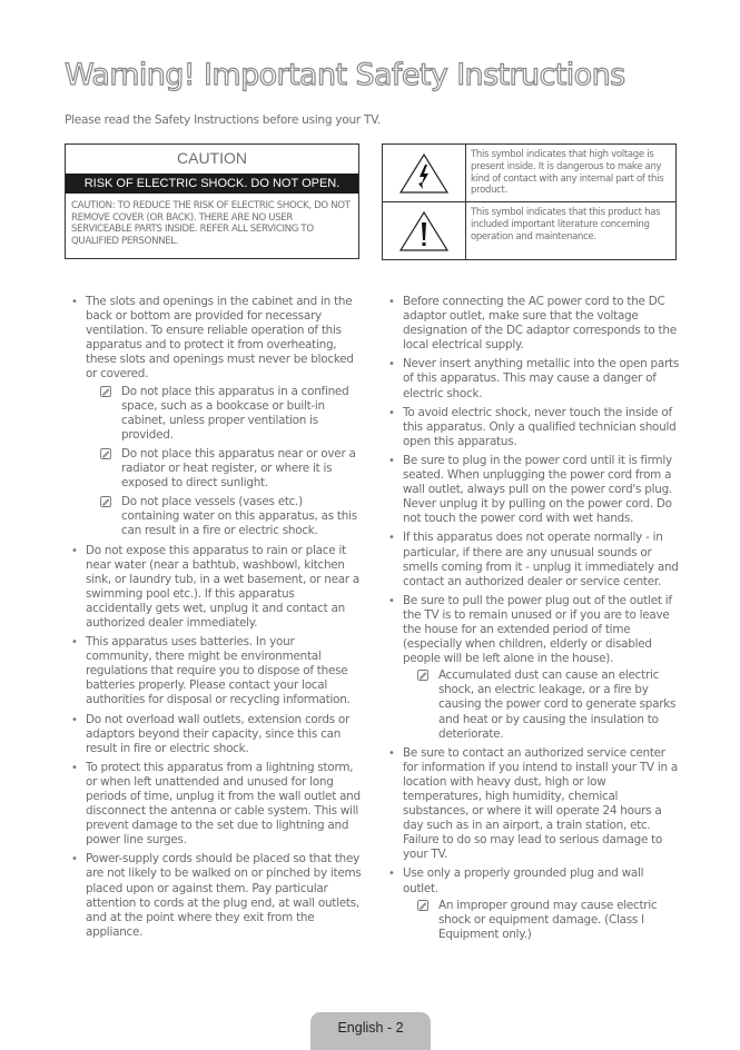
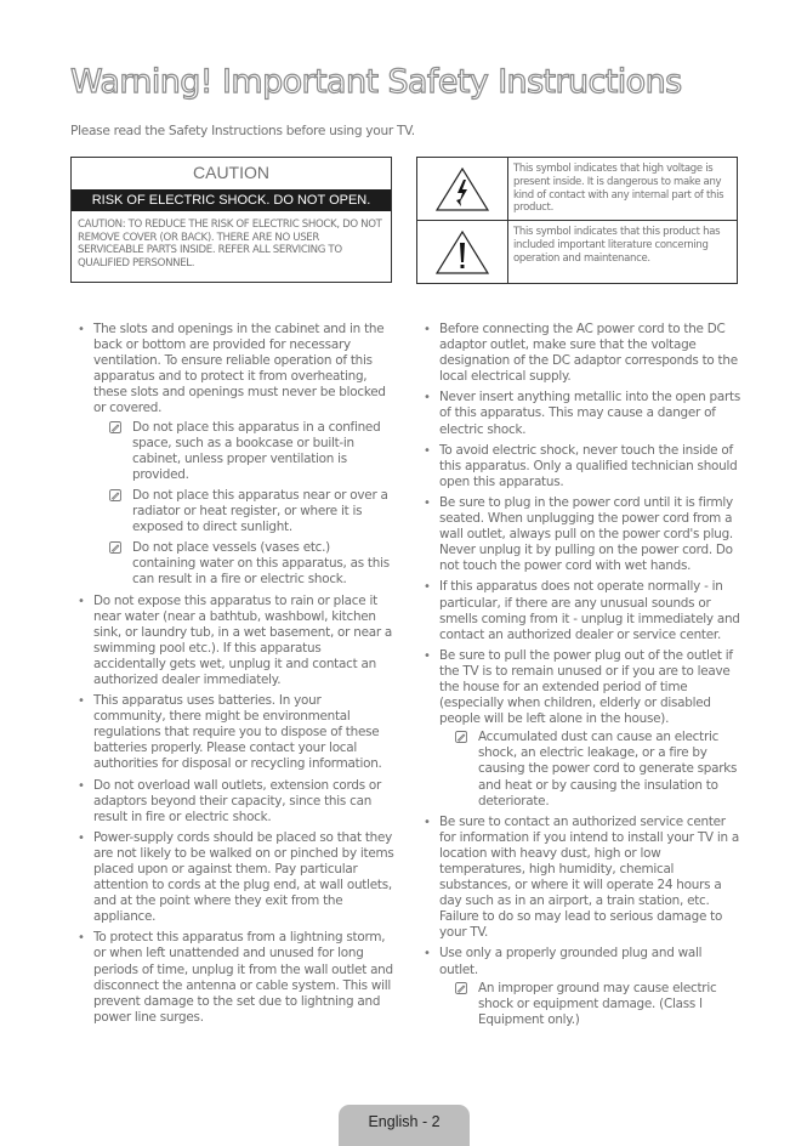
  Warning! Important Safety Instructions
  Please read the Safety Instructions before using your TV.
  CAUTION
  RISK OF ELECTRIC SHOCK. DO NOT OPEN.
  CAUTION: TO REDUCE THE RISK OF ELECTRIC SHOCK, DO NOT REMOVE COVER (OR BACK). THERE ARE NO USER SERVICEABLE PARTS INSIDE. REFER ALL SERVICING TO QUALIFIED PERSONNEL.
  This symbol indicates that high voltage is present inside. It is dangerous to make any kind of contact with any internal part of this product.
  This symbol indicates that this product has included important literature concerning operation and maintenance.
  •
  The slots and openings in the cabinet and in the back or bottom are provided for necessary ventilation. To ensure reliable operation of this apparatus and to protect it from overheating, these slots and openings must never be blocked or covered.
  Do not place this apparatus in a confined space, such as a bookcase or built-in cabinet, unless proper ventilation is provided.
  Do not place this apparatus near or over a radiator or heat register, or where it is exposed to direct sunlight.
  Do not place vessels (vases etc.) containing water on this apparatus, as this can result in a fire or electric shock.
  •
  Do not expose this apparatus to rain or place it near water (near a bathtub, washbowl, kitchen sink, or laundry tub, in a wet basement, or near a swimming pool etc.). If this apparatus accidentally gets wet, unplug it and contact an authorized dealer immediately.
  •
  This apparatus uses batteries. In your community, there might be environmental regulations that require you to dispose of these batteries properly. Please contact your local authorities for disposal or recycling information.
  •
  Do not overload wall outlets, extension cords or adaptors beyond their capacity, since this can result in fire or electric shock.
  •
- To protect this apparatus from a lightning storm, or when left unattended and unused for long periods of time, unplug it from the wall outlet and disconnect the antenna or cable system. This will prevent damage to the set due to lightning and power line surges.
+ Power-supply cords should be placed so that they are not likely to be walked on or pinched by items placed upon or against them. Pay particular attention to cords at the plug end, at wall outlets, and at the point where they exit from the appliance.
  •
- Power-supply cords should be placed so that they are not likely to be walked on or pinched by items placed upon or against them. Pay particular attention to cords at the plug end, at wall outlets, and at the point where they exit from the appliance.
+ To protect this apparatus from a lightning storm, or when left unattended and unused for long periods of time, unplug it from the wall outlet and disconnect the antenna or cable system. This will prevent damage to the set due to lightning and power line surges.
  •
  Before connecting the AC power cord to the DC adaptor outlet, make sure that the voltage designation of the DC adaptor corresponds to the local electrical supply.
  •
  Never insert anything metallic into the open parts of this apparatus. This may cause a danger of electric shock.
  •
  To avoid electric shock, never touch the inside of this apparatus. Only a qualified technician should open this apparatus.
  •
  Be sure to plug in the power cord until it is firmly seated. When unplugging the power cord from a wall outlet, always pull on the power cord's plug. Never unplug it by pulling on the power cord. Do not touch the power cord with wet hands.
  •
  If this apparatus does not operate normally - in particular, if there are any unusual sounds or smells coming from it - unplug it immediately and contact an authorized dealer or service center.
  •
  Be sure to pull the power plug out of the outlet if the TV is to remain unused or if you are to leave the house for an extended period of time (especially when children, elderly or disabled people will be left alone in the house).
  Accumulated dust can cause an electric shock, an electric leakage, or a fire by causing the power cord to generate sparks and heat or by causing the insulation to deteriorate.
  •
  Be sure to contact an authorized service center for information if you intend to install your TV in a location with heavy dust, high or low temperatures, high humidity, chemical substances, or where it will operate 24 hours a day such as in an airport, a train station, etc. Failure to do so may lead to serious damage to your TV.
  •
  Use only a properly grounded plug and wall outlet.
  An improper ground may cause electric shock or equipment damage. (Class l Equipment only.)
  English - 2
